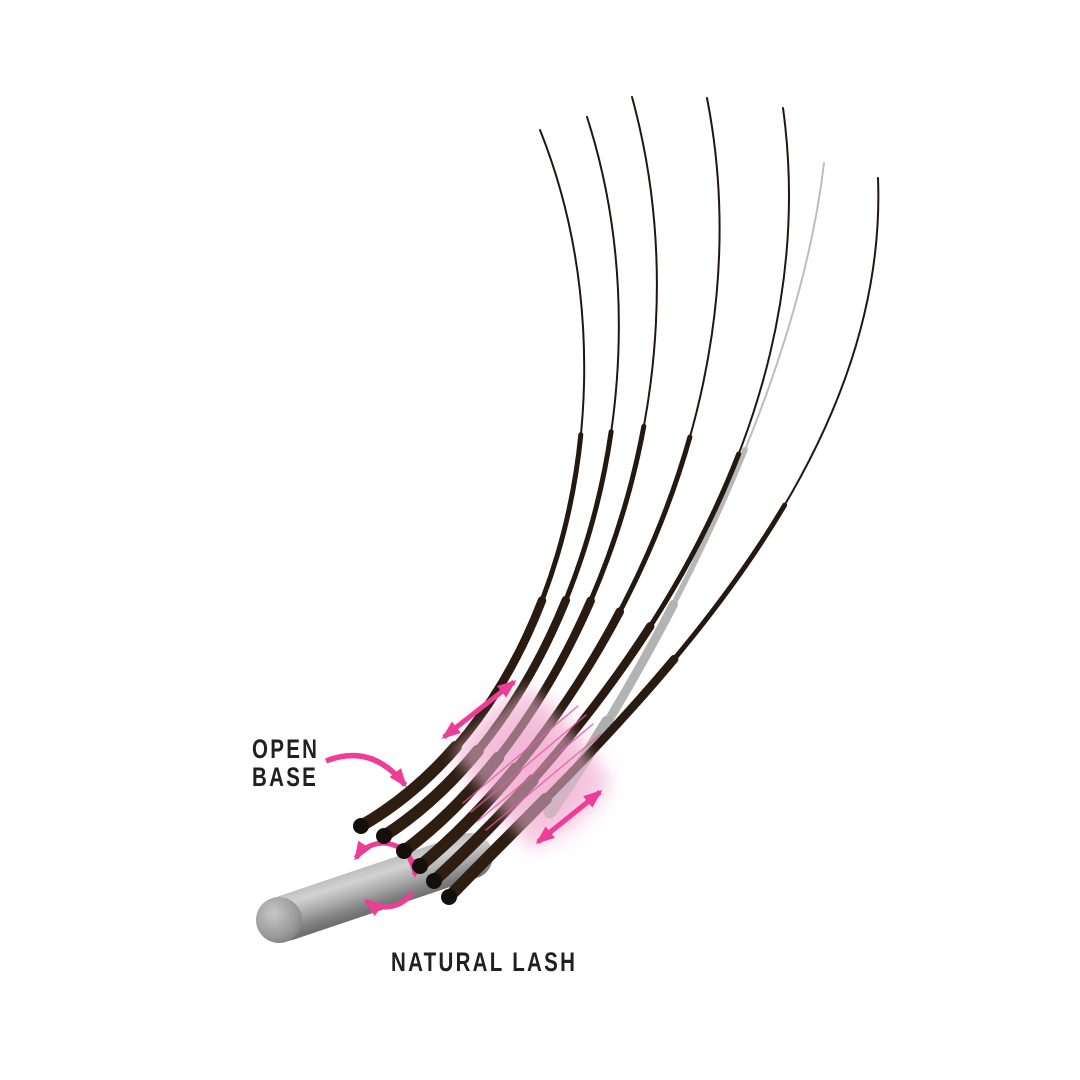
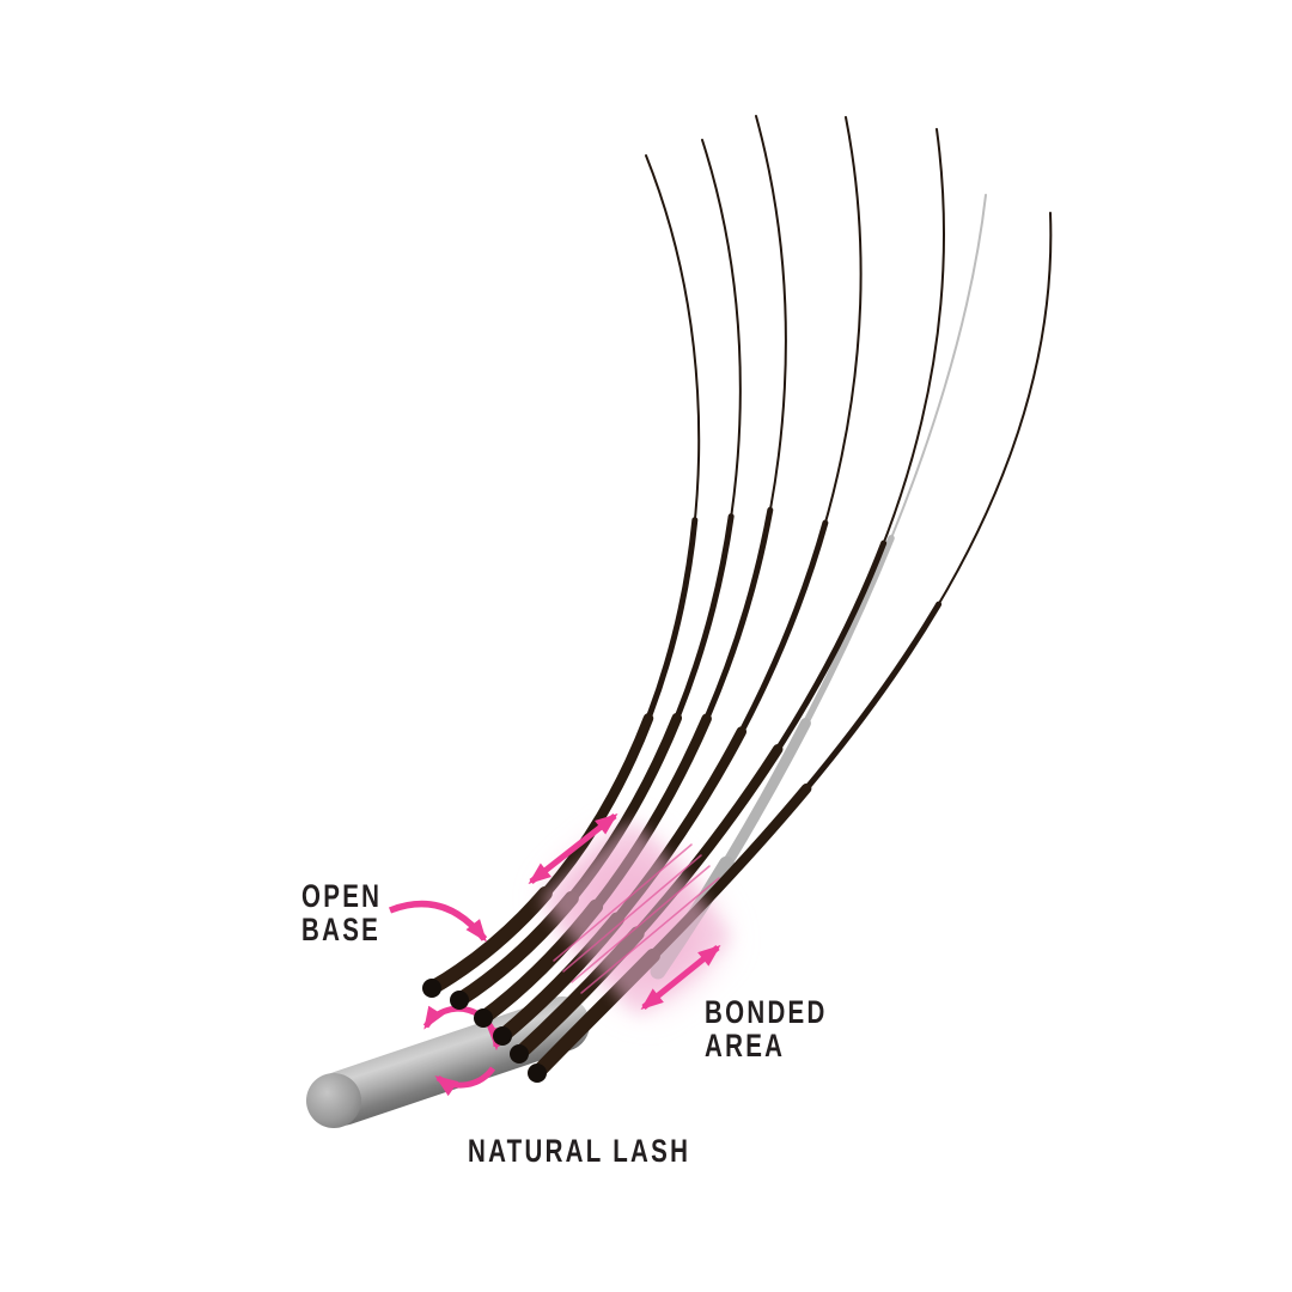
  OPEN
  BASE
+ BONDED
+ AREA
  NATURAL LASH
